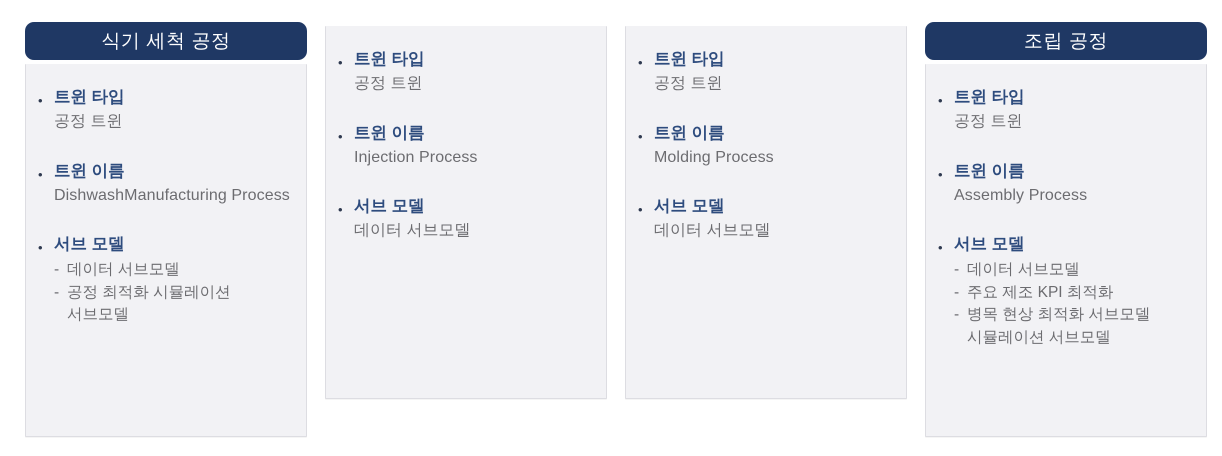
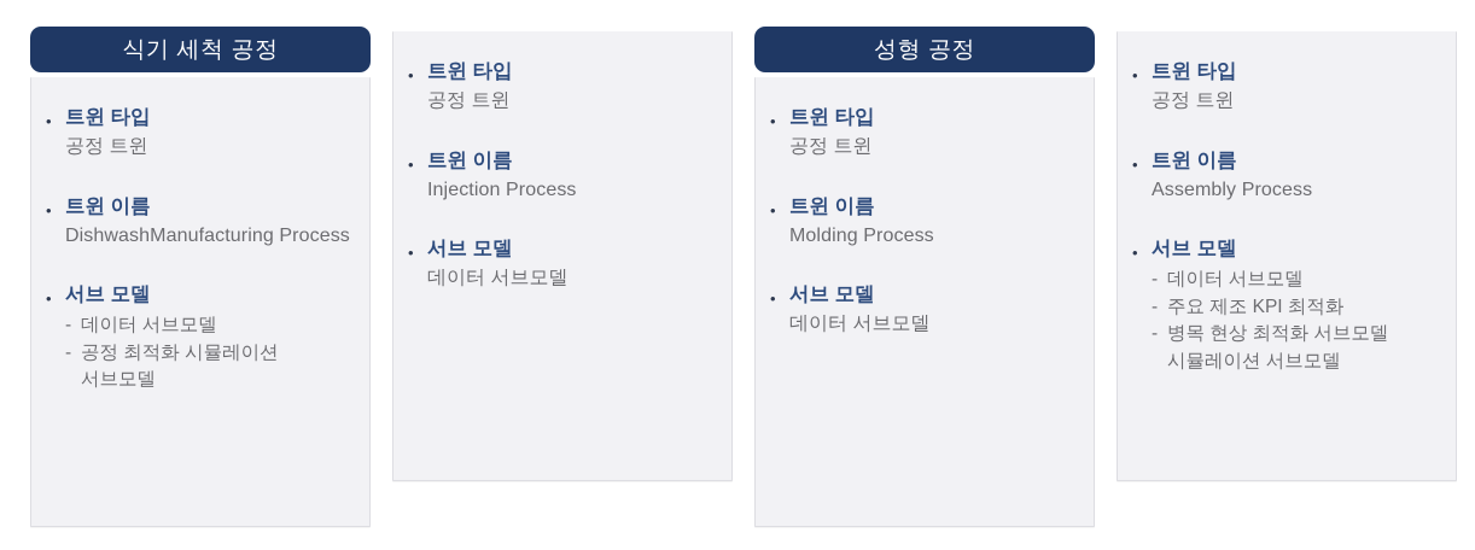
  식기 세척 공정
  •
  트윈 타입
  공정 트윈
  •
  트윈 이름
  DishwashManufacturing Process
  •
  서브 모델
  -
  데이터 서브모델
  -
  공정 최적화 시뮬레이션
  서브모델
  •
  트윈 타입
  공정 트윈
  •
  트윈 이름
  Injection Process
  •
  서브 모델
  데이터 서브모델
+ 성형 공정
  •
  트윈 타입
  공정 트윈
  •
  트윈 이름
  Molding Process
  •
  서브 모델
  데이터 서브모델
- 조립 공정
  •
  트윈 타입
  공정 트윈
  •
  트윈 이름
  Assembly Process
  •
  서브 모델
  -
  데이터 서브모델
  -
  주요 제조 KPI 최적화
  -
  병목 현상 최적화 서브모델
  시뮬레이션 서브모델
